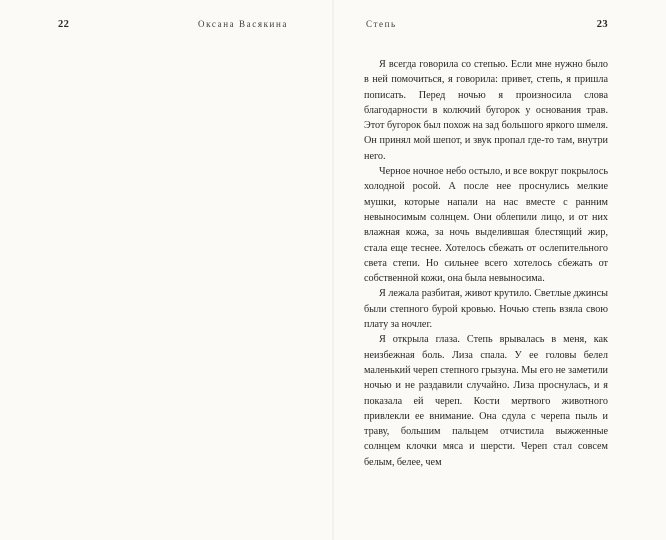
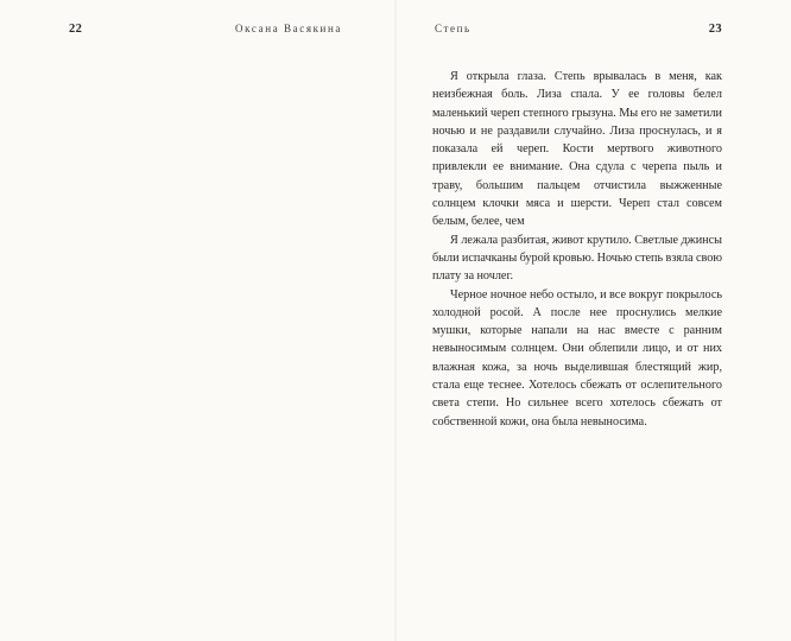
  22
  Оксана Васякина
  Степь
  23
- Я всегда говорила со степью. Если мне нужно было в ней помочиться, я говорила: привет, степь, я пришла пописать. Перед ночью я произносила слова благодарности в колючий бугорок у основания трав. Этот бугорок был похож на зад большого яркого шмеля. Он принял мой шепот, и звук пропал где-то там, внутри него.
- Черное ночное небо остыло, и все вокруг покрылось холодной росой. А после нее проснулись мелкие мушки, которые напали на нас вместе с ранним невыносимым солнцем. Они облепили лицо, и от них влажная кожа, за ночь выделившая блестящий жир, стала еще теснее. Хотелось сбежать от ослепительного света степи. Но сильнее всего хотелось сбежать от собственной кожи, она была невыносима.
+ Я открыла глаза. Степь врывалась в меня, как неизбежная боль. Лиза спала. У ее головы белел маленький череп степного грызуна. Мы его не заметили ночью и не раздавили случайно. Лиза проснулась, и я показала ей череп. Кости мертвого животного привлекли ее внимание. Она сдула с черепа пыль и траву, большим пальцем отчистила выжженные солнцем клочки мяса и шерсти. Череп стал совсем белым, белее, чем
- Я лежала разбитая, живот крутило. Светлые джинсы были степного бурой кровью. Ночью степь взяла свою плату за ночлег.
+ Я лежала разбитая, живот крутило. Светлые джинсы были испачканы бурой кровью. Ночью степь взяла свою плату за ночлег.
- Я открыла глаза. Степь врывалась в меня, как неизбежная боль. Лиза спала. У ее головы белел маленький череп степного грызуна. Мы его не заметили ночью и не раздавили случайно. Лиза проснулась, и я показала ей череп. Кости мертвого животного привлекли ее внимание. Она сдула с черепа пыль и траву, большим пальцем отчистила выжженные солнцем клочки мяса и шерсти. Череп стал совсем белым, белее, чем
+ Черное ночное небо остыло, и все вокруг покрылось холодной росой. А после нее проснулись мелкие мушки, которые напали на нас вместе с ранним невыносимым солнцем. Они облепили лицо, и от них влажная кожа, за ночь выделившая блестящий жир, стала еще теснее. Хотелось сбежать от ослепительного света степи. Но сильнее всего хотелось сбежать от собственной кожи, она была невыносима.
